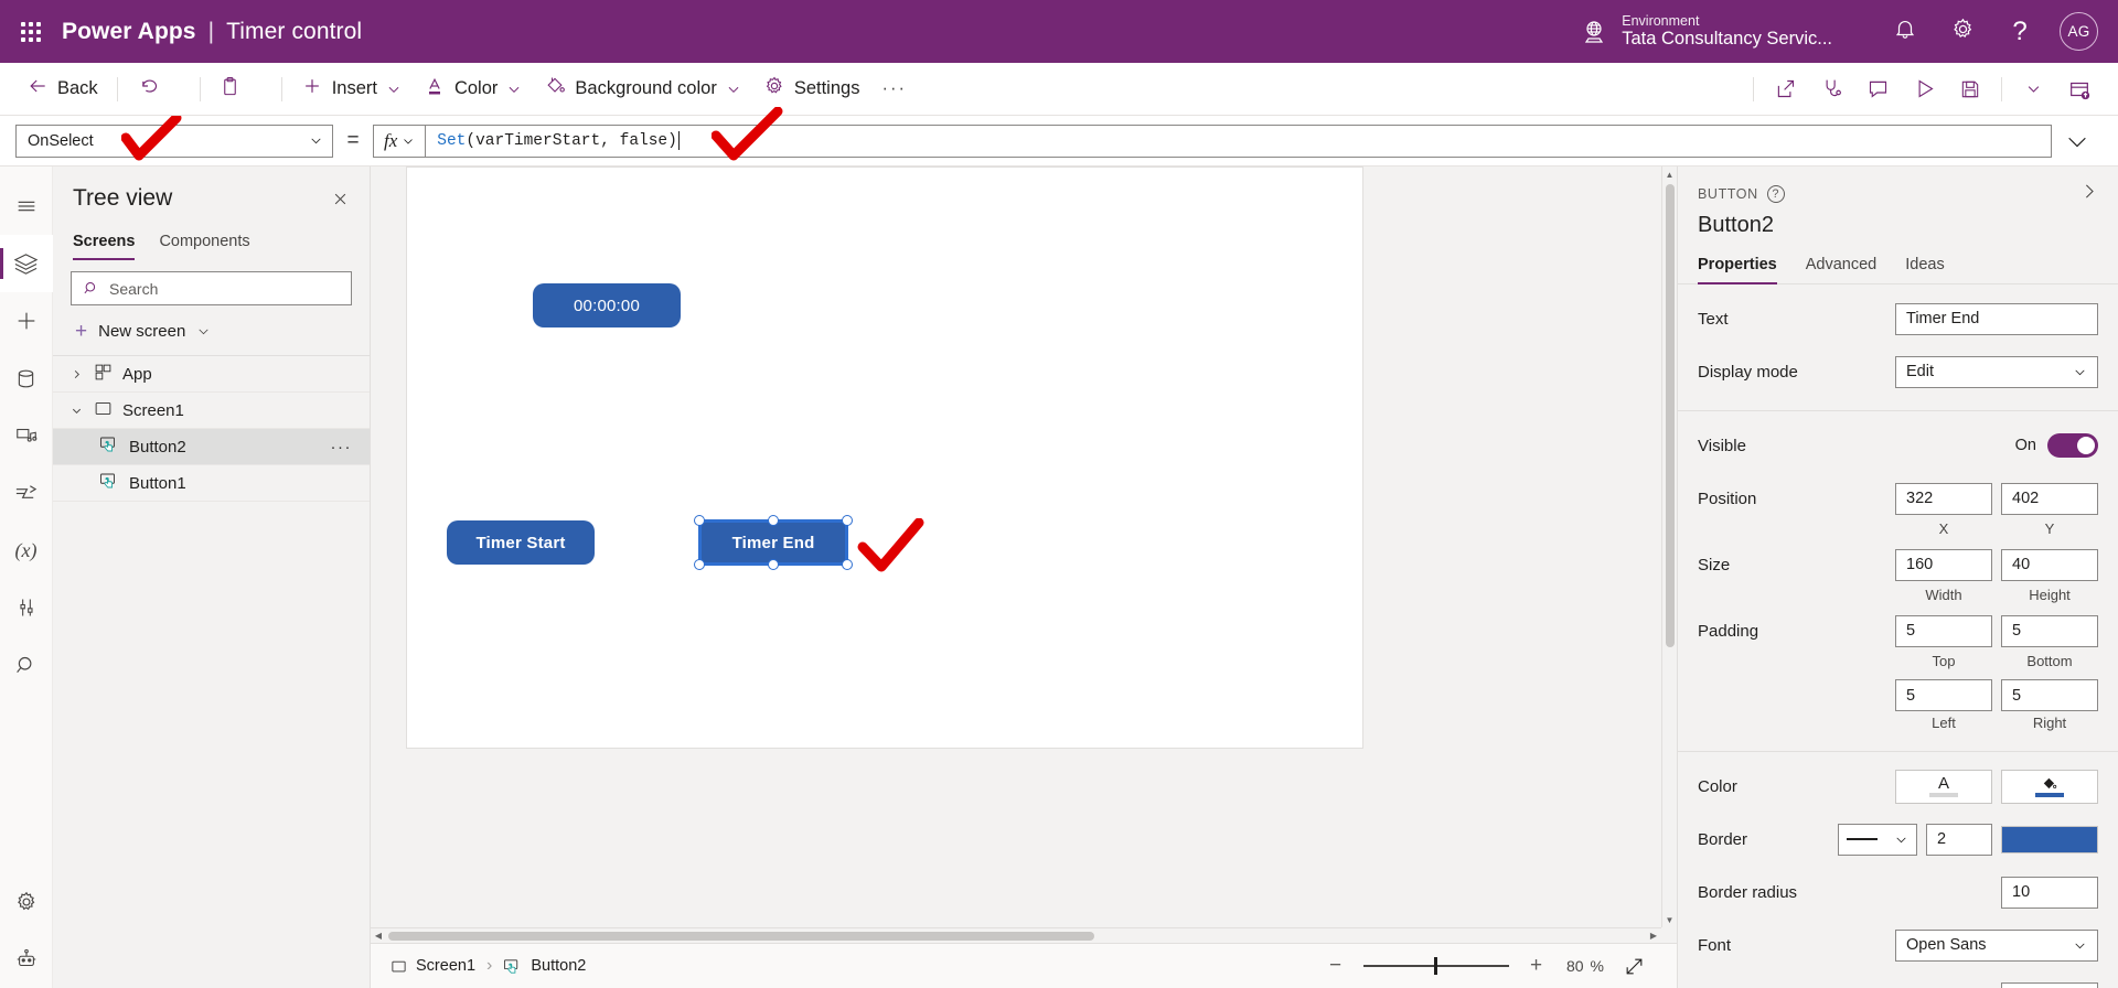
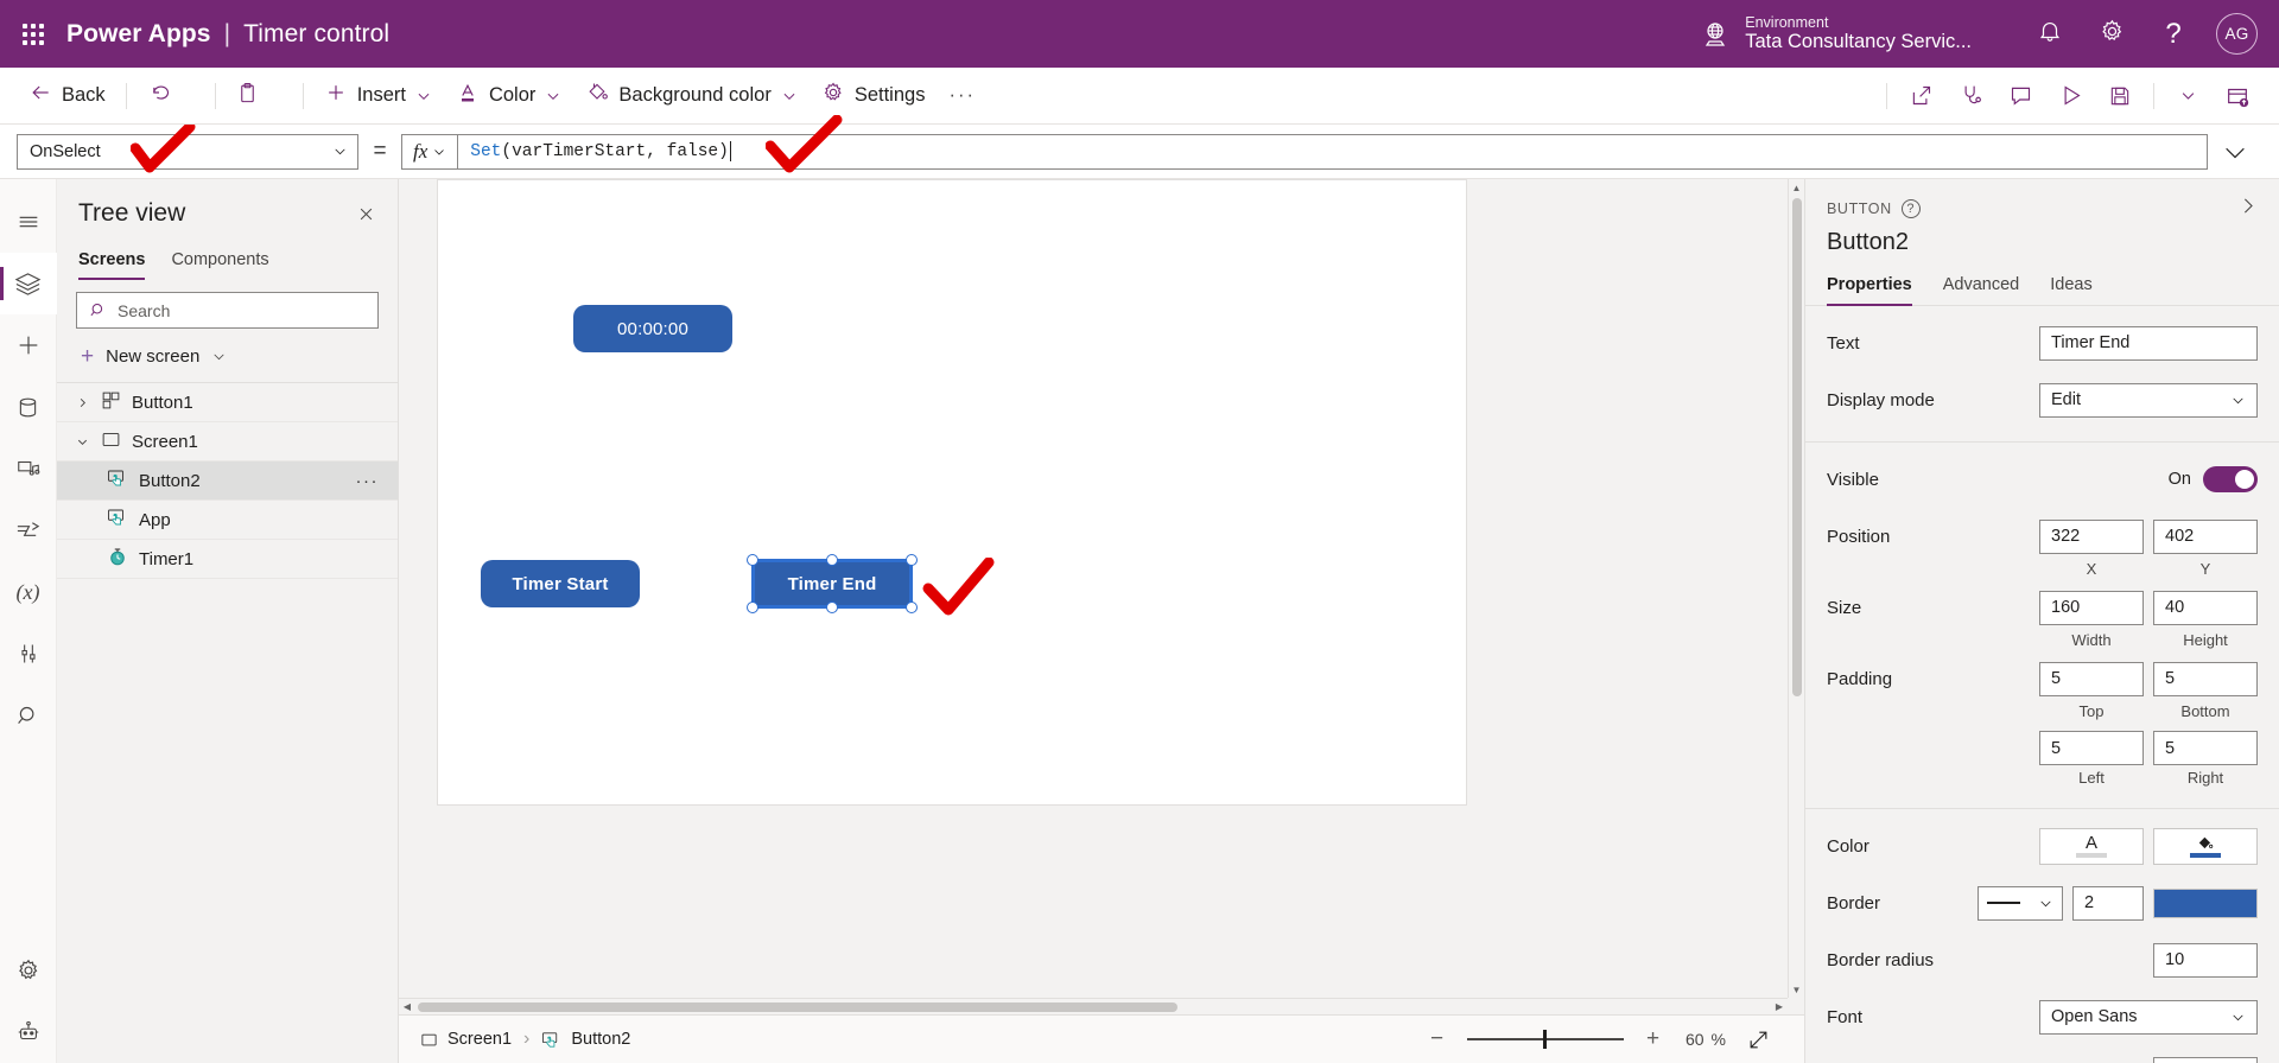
  Power Apps
  |
  Timer control
  Environment
  Tata Consultancy Servic...
  ?
  AG
  Back
  Insert
  Color
  Background color
  Settings
  ···
  OnSelect
  =
  fx
  Set
  (varTimerStart, false)
  (x)
  Tree view
  Screens
  Components
  Search
  +
  New screen
- App
+ Button1
  Screen1
  Button2
  ···
- Button1
+ App
+ Timer1
  00:00:00
  Timer Start
  Timer End
  ▲
  ▼
  ◀
  ▶
  Screen1
  ›
  Button2
  −
  +
- 80
+ 60
  %
  BUTTON
  ?
  Button2
  Properties
  Advanced
  Ideas
  Text
  Timer End
  Display mode
  Edit
  Visible
  On
  Position
  322
  402
  X
  Y
  Size
  160
  40
  Width
  Height
  Padding
  5
  5
  Top
  Bottom
  5
  5
  Left
  Right
  Color
  A
  Border
  2
  Border radius
  10
  Font
  Open Sans
